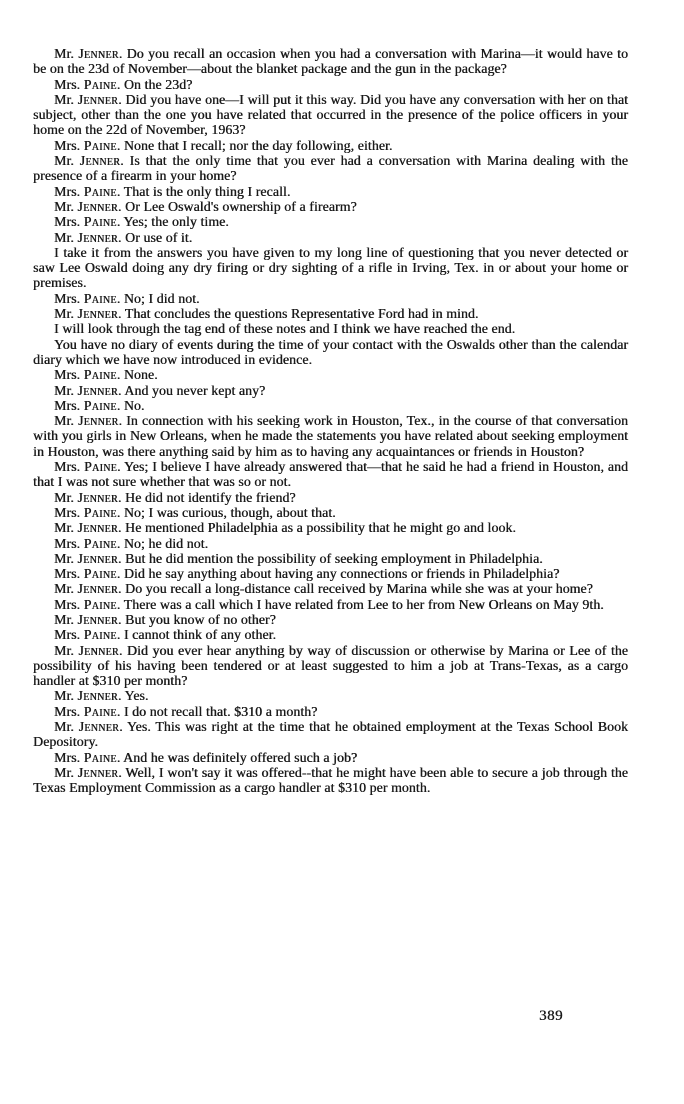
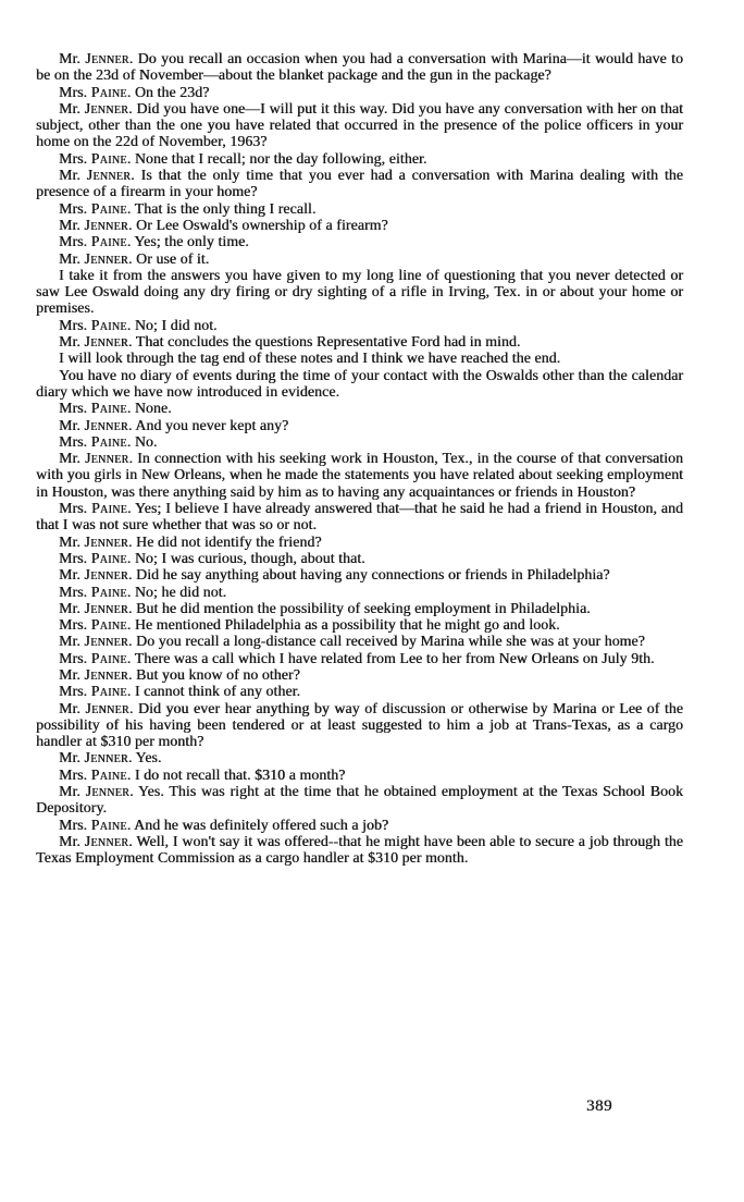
  Mr. Jenner. Do you recall an occasion when you had a conversation with Marina—it would have to be on the 23d of November—about the blanket package and the gun in the package?
  Mrs. Paine. On the 23d?
  Mr. Jenner. Did you have one—I will put it this way. Did you have any conversation with her on that subject, other than the one you have related that occurred in the presence of the police officers in your home on the 22d of November, 1963?
  Mrs. Paine. None that I recall; nor the day following, either.
  Mr. Jenner. Is that the only time that you ever had a conversation with Marina dealing with the presence of a firearm in your home?
  Mrs. Paine. That is the only thing I recall.
  Mr. Jenner. Or Lee Oswald's ownership of a firearm?
  Mrs. Paine. Yes; the only time.
  Mr. Jenner. Or use of it.
  I take it from the answers you have given to my long line of questioning that you never detected or saw Lee Oswald doing any dry firing or dry sighting of a rifle in Irving, Tex. in or about your home or premises.
  Mrs. Paine. No; I did not.
  Mr. Jenner. That concludes the questions Representative Ford had in mind.
  I will look through the tag end of these notes and I think we have reached the end.
  You have no diary of events during the time of your contact with the Oswalds other than the calendar diary which we have now introduced in evidence.
  Mrs. Paine. None.
  Mr. Jenner. And you never kept any?
  Mrs. Paine. No.
  Mr. Jenner. In connection with his seeking work in Houston, Tex., in the course of that conversation with you girls in New Orleans, when he made the statements you have related about seeking employment in Houston, was there anything said by him as to having any acquaintances or friends in Houston?
  Mrs. Paine. Yes; I believe I have already answered that—that he said he had a friend in Houston, and that I was not sure whether that was so or not.
  Mr. Jenner. He did not identify the friend?
  Mrs. Paine. No; I was curious, though, about that.
- Mr. Jenner. He mentioned Philadelphia as a possibility that he might go and look.
+ Mr. Jenner. Did he say anything about having any connections or friends in Philadelphia?
  Mrs. Paine. No; he did not.
  Mr. Jenner. But he did mention the possibility of seeking employment in Philadelphia.
- Mrs. Paine. Did he say anything about having any connections or friends in Philadelphia?
+ Mrs. Paine. He mentioned Philadelphia as a possibility that he might go and look.
  Mr. Jenner. Do you recall a long-distance call received by Marina while she was at your home?
- Mrs. Paine. There was a call which I have related from Lee to her from New Orleans on May 9th.
+ Mrs. Paine. There was a call which I have related from Lee to her from New Orleans on July 9th.
  Mr. Jenner. But you know of no other?
  Mrs. Paine. I cannot think of any other.
  Mr. Jenner. Did you ever hear anything by way of discussion or otherwise by Marina or Lee of the possibility of his having been tendered or at least suggested to him a job at Trans-Texas, as a cargo handler at $310 per month?
  Mr. Jenner. Yes.
  Mrs. Paine. I do not recall that. $310 a month?
  Mr. Jenner. Yes. This was right at the time that he obtained employment at the Texas School Book Depository.
  Mrs. Paine. And he was definitely offered such a job?
  Mr. Jenner. Well, I won't say it was offered--that he might have been able to secure a job through the Texas Employment Commission as a cargo handler at $310 per month.
  389
